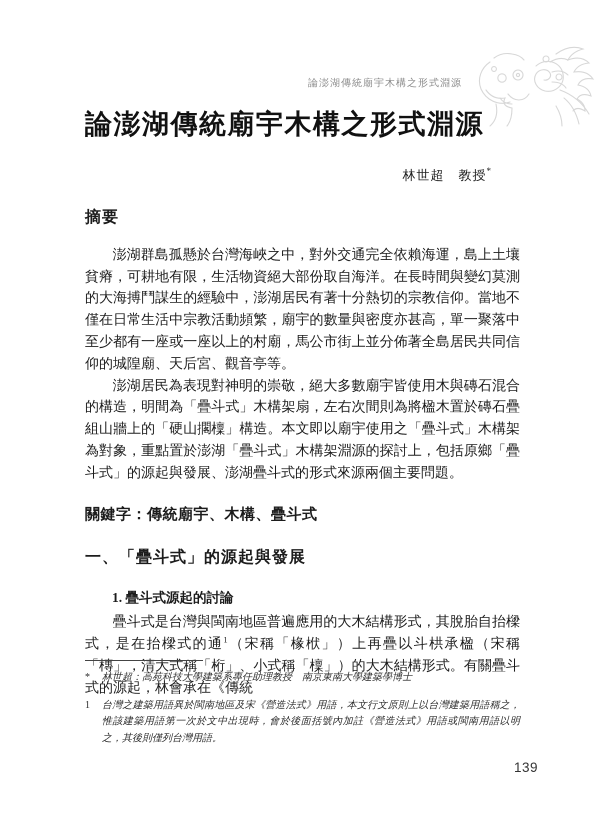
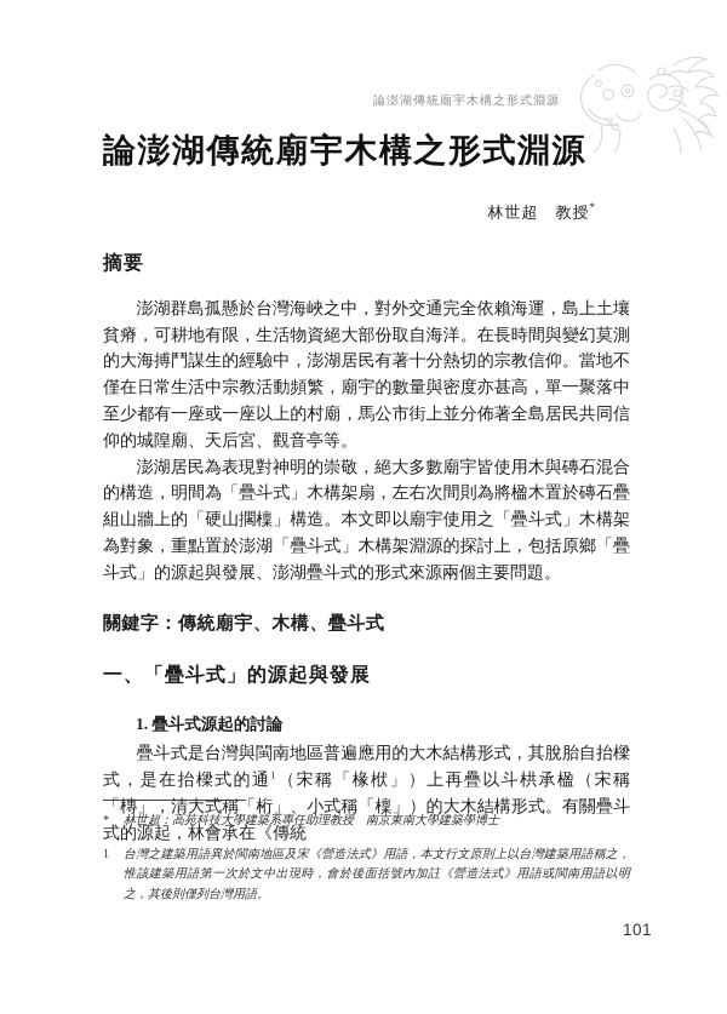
  論澎湖傳統廟宇木構之形式淵源
  論澎湖傳統廟宇木構之形式淵源
  林世超 教授*
  摘要
  澎湖群島孤懸於台灣海峽之中，對外交通完全依賴海運，島上土壤貧瘠，可耕地有限，生活物資絕大部份取自海洋。在長時間與變幻莫測的大海搏鬥謀生的經驗中，澎湖居民有著十分熱切的宗教信仰。當地不僅在日常生活中宗教活動頻繁，廟宇的數量與密度亦甚高，單一聚落中至少都有一座或一座以上的村廟，馬公市街上並分佈著全島居民共同信仰的城隍廟、天后宮、觀音亭等。
  澎湖居民為表現對神明的崇敬，絕大多數廟宇皆使用木與磚石混合的構造，明間為「疊斗式」木構架扇，左右次間則為將楹木置於磚石疊組山牆上的「硬山擱檁」構造。本文即以廟宇使用之「疊斗式」木構架為對象，重點置於澎湖「疊斗式」木構架淵源的探討上，包括原鄉「疊斗式」的源起與發展、澎湖疊斗式的形式來源兩個主要問題。
  關鍵字：傳統廟宇、木構、疊斗式
  一、「疊斗式」的源起與發展
  1. 疊斗式源起的討論
  疊斗式是台灣與閩南地區普遍應用的大木結構形式，其脫胎自抬樑式，是在抬樑式的通1（宋稱「椽栿」）上再疊以斗栱承楹（宋稱「槫」，清大式稱「桁」、小式稱「檁」）的大木結構形式。有關疊斗式的源起，林會承在《傳統
  *
  林世超：高苑科技大學建築系專任助理教授 南京東南大學建築學博士
  1
  台灣之建築用語異於閩南地區及宋《營造法式》用語，本文行文原則上以台灣建築用語稱之，惟該建築用語第一次於文中出現時，會於後面括號內加註《營造法式》用語或閩南用語以明之，其後則僅列台灣用語。
- 139
+ 101
